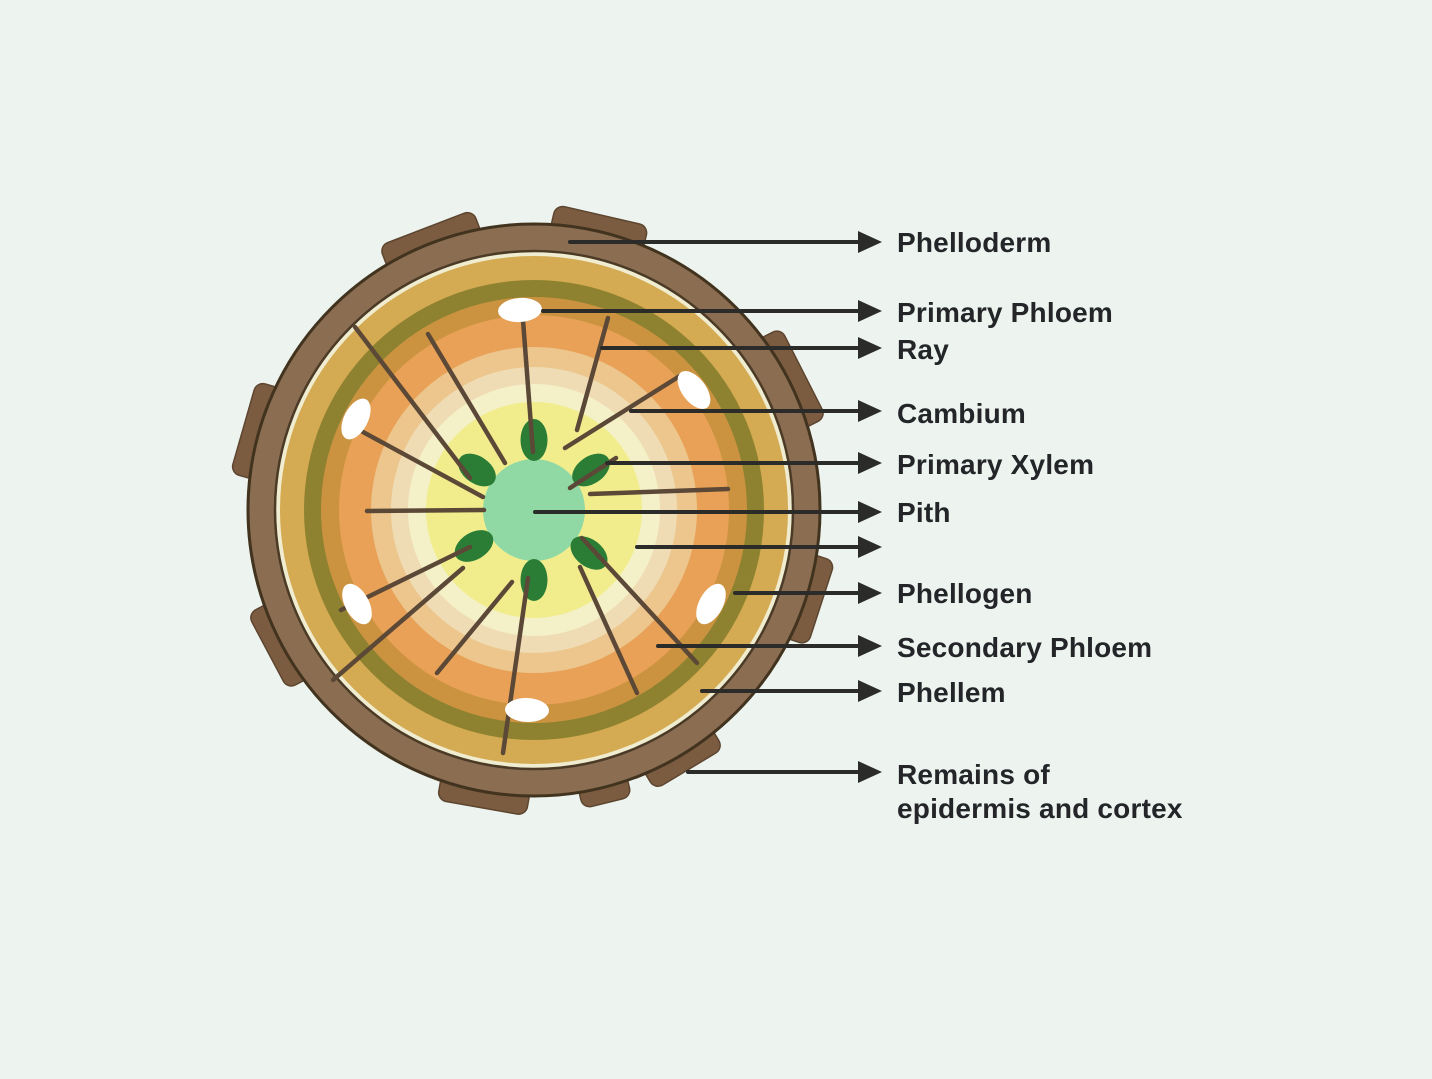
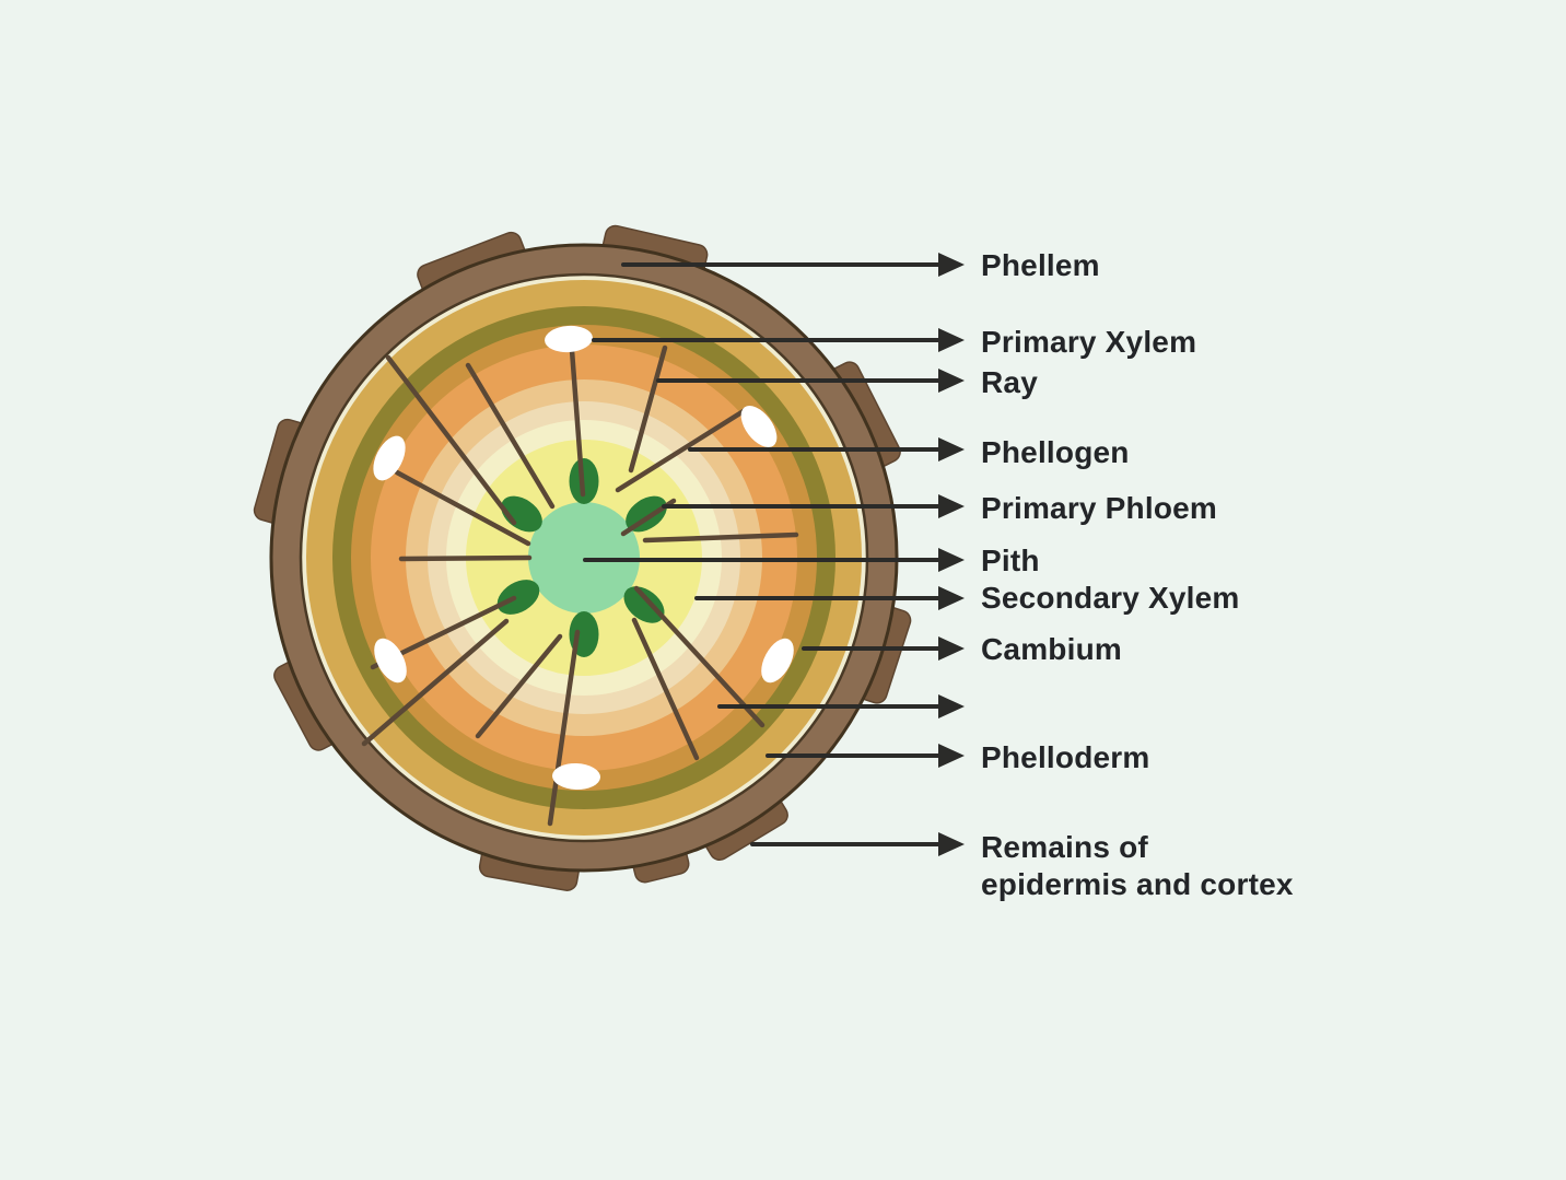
- Phelloderm
+ Phellem
- Primary Phloem
+ Primary Xylem
  Ray
- Cambium
+ Phellogen
- Primary Xylem
+ Primary Phloem
  Pith
+ Secondary Xylem
- Phellogen
+ Cambium
- Secondary Phloem
- Phellem
+ Phelloderm
  Remains of
  epidermis and cortex
